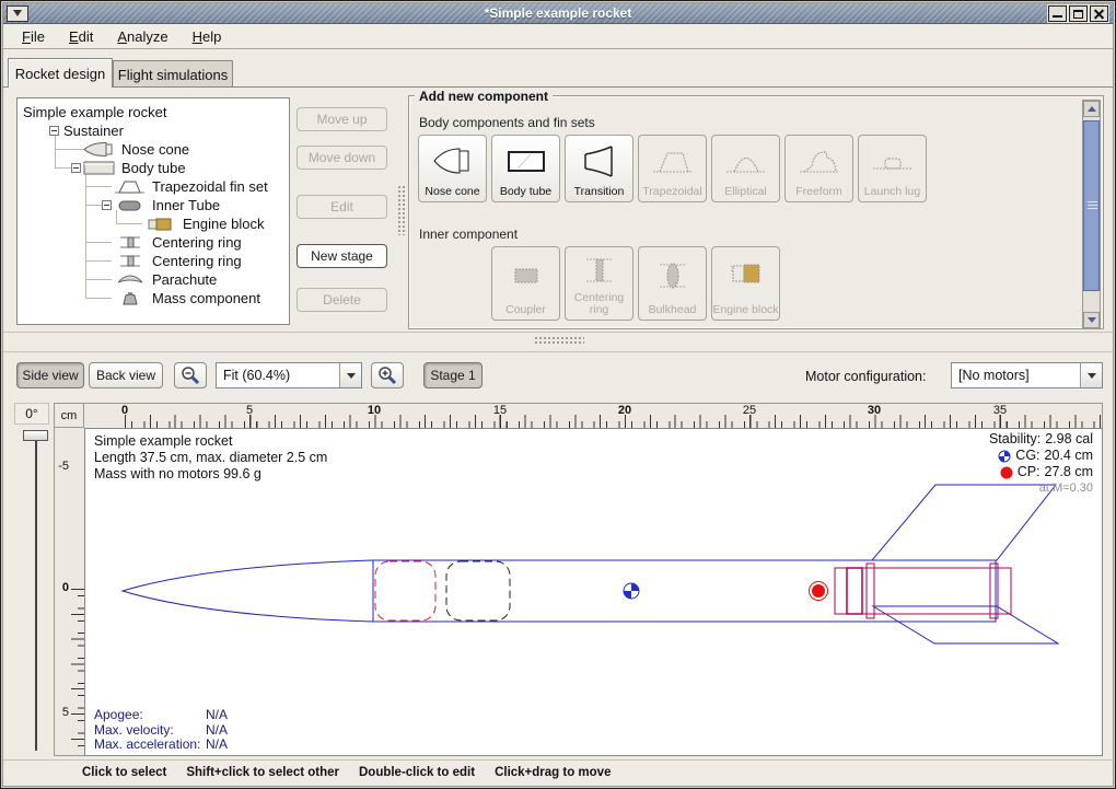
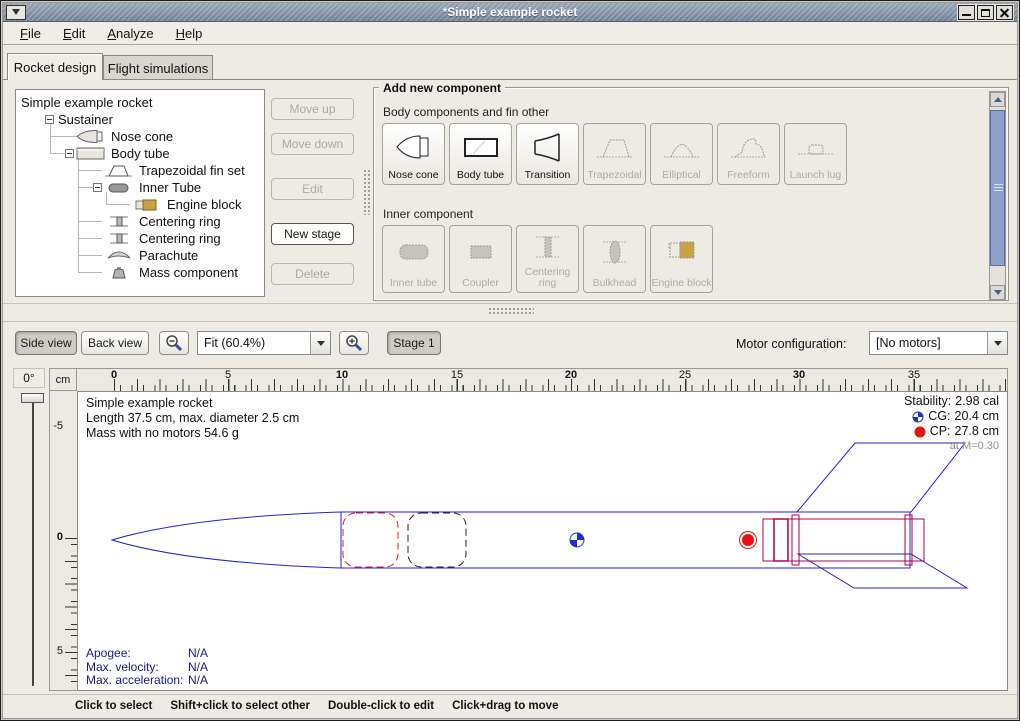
  *Simple example rocket
  File
  Edit
  Analyze
  Help
  Rocket design
  Flight simulations
  Simple example rocket
  Sustainer
  Nose cone
  Body tube
  Trapezoidal fin set
  Inner Tube
  Engine block
  Centering ring
  Centering ring
  Parachute
  Mass component
  Move up
  Move down
  Edit
  New stage
  Delete
  Add new component
- Body components and fin sets
+ Body components and fin other
  Nose cone
  Body tube
  Transition
  Trapezoidal
  Elliptical
  Freeform
  Launch lug
  Inner component
+ Inner tube
  Coupler
  Centering ring
  Bulkhead
  Engine block
  Side view
  Back view
  Fit (60.4%)
  Stage 1
  Motor configuration:
  [No motors]
  0°
  cm
  0
  5
  10
  15
  20
  25
  30
  35
  -5
  0
  5
  Simple example rocket
  Length 37.5 cm, max. diameter 2.5 cm
- Mass with no motors 99.6 g
+ Mass with no motors 54.6 g
  Stability:
  2.98 cal
  CG:
  20.4 cm
  CP:
  27.8 cm
  at M=0.30
  Apogee:
  N/A
  Max. velocity:
  N/A
  Max. acceleration:
  N/A
  Click to select
  Shift+click to select other
  Double-click to edit
  Click+drag to move
